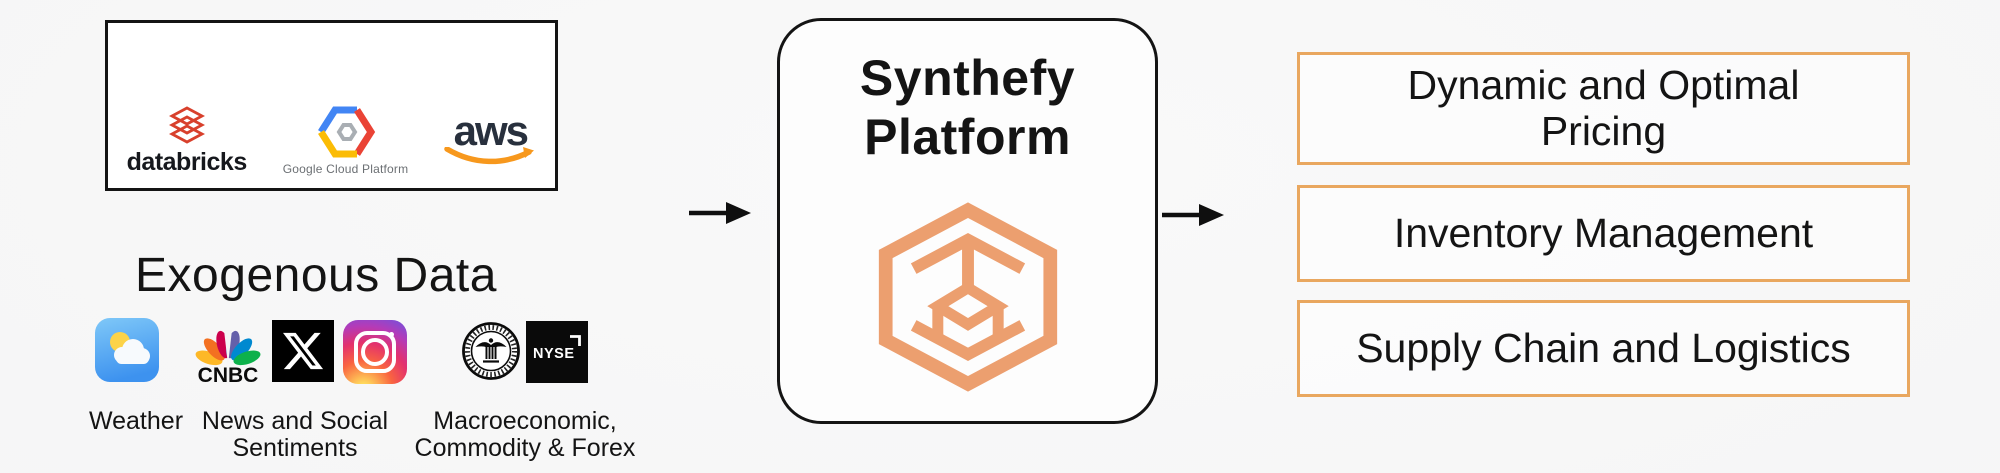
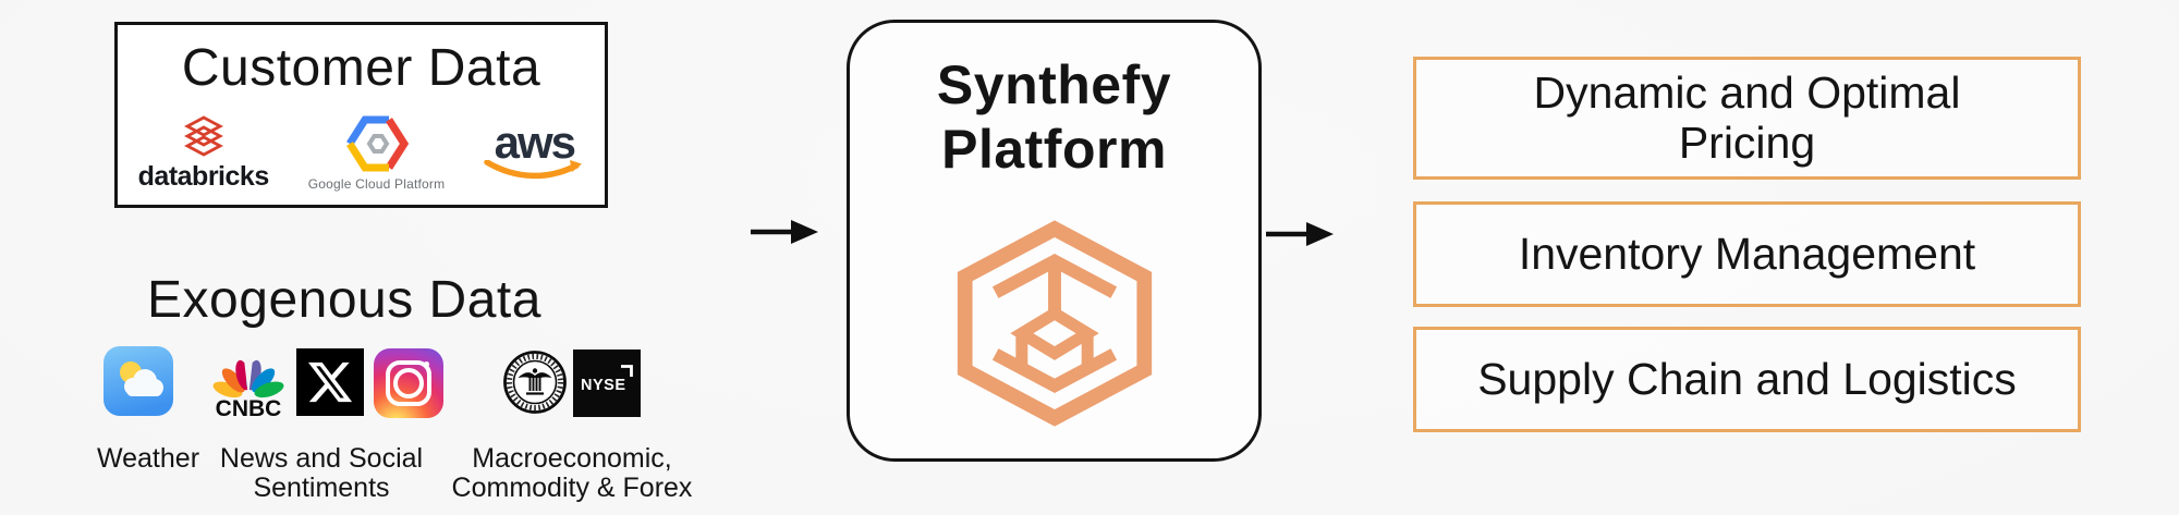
+ Customer Data
  databricks
  Google Cloud Platform
  aws
  Exogenous Data
  CNBC
  NYSE
  Weather
  News and Social
  Sentiments
  Macroeconomic,
  Commodity & Forex
  Synthefy
  Platform
  Dynamic and Optimal
  Pricing
  Inventory Management
  Supply Chain and Logistics
